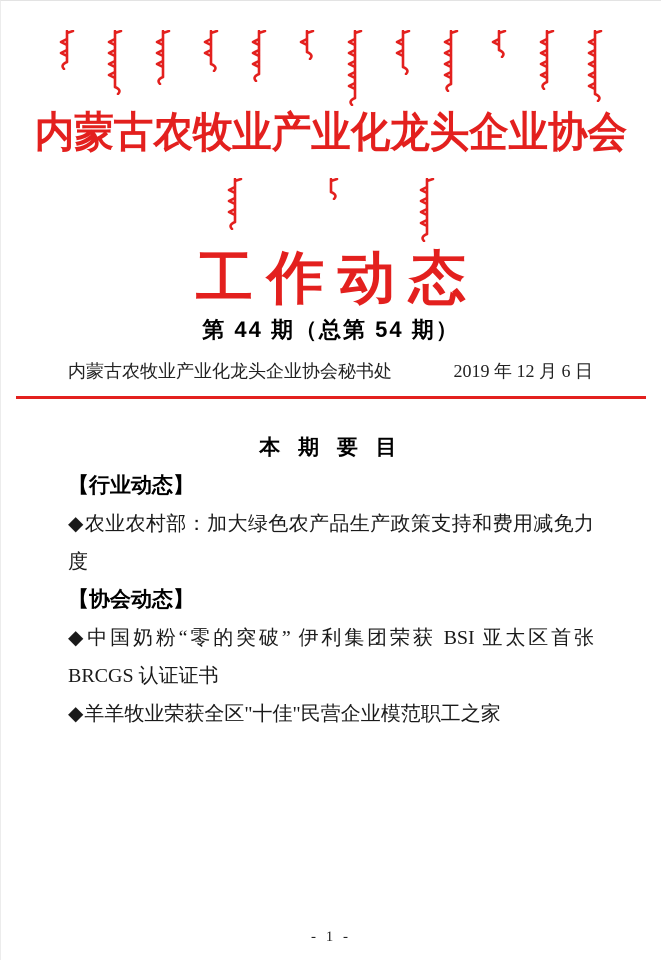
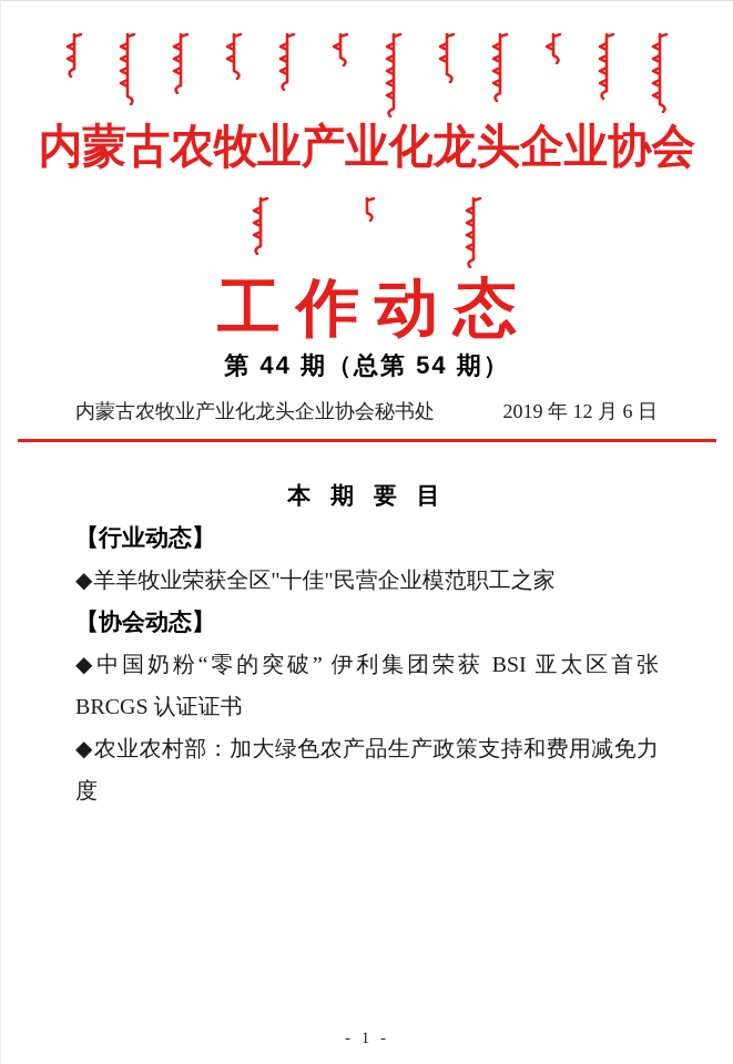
  内蒙古农牧业产业化龙头企业协会
  工作动态
  第 44 期（总第 54 期）
  内蒙古农牧业产业化龙头企业协会秘书处
  2019 年 12 月 6 日
  本 期 要 目
  【行业动态】
- ◆农业农村部：加大绿色农产品生产政策支持和费用减免力度
+ ◆羊羊牧业荣获全区"十佳"民营企业模范职工之家
  【协会动态】
  ◆中国奶粉“零的突破” 伊利集团荣获 BSI 亚太区首张 BRCGS 认证证书
- ◆羊羊牧业荣获全区"十佳"民营企业模范职工之家
+ ◆农业农村部：加大绿色农产品生产政策支持和费用减免力度
  - 1 -
